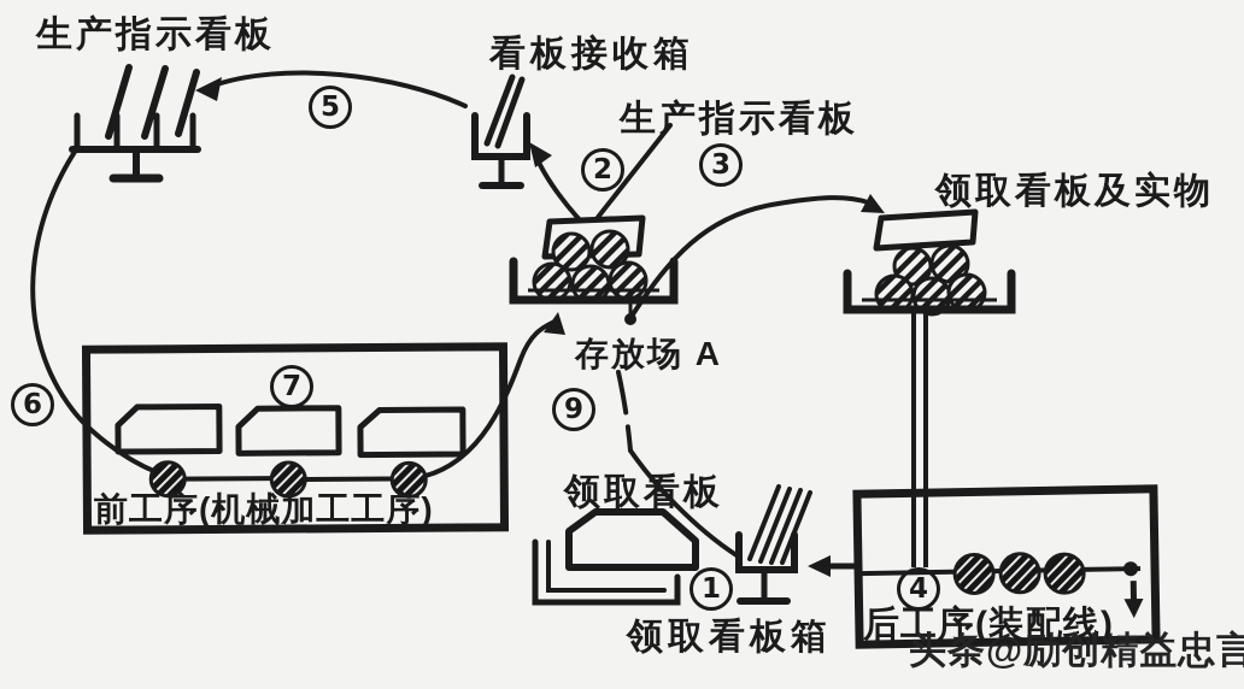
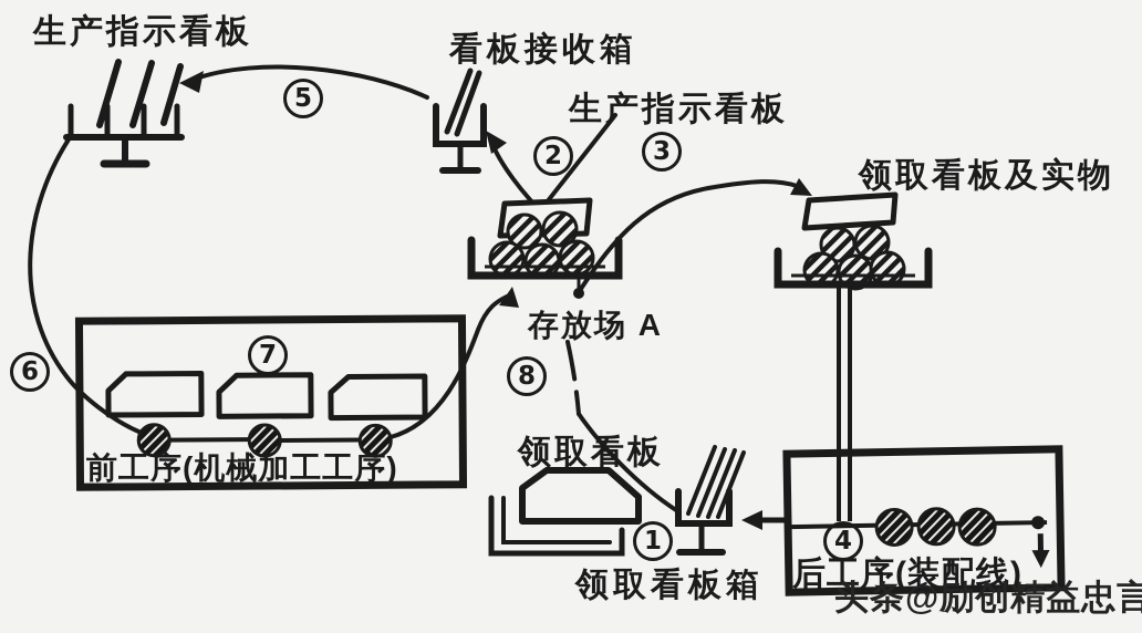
  生产指示看板
  看板接收箱
  生产指示看板
  存放场 A
  领取看板及实物
  领取看板
  领取看板箱
  前工序(机械加工工序)
  后工序(装配线)
  1
  2
  3
  4
  5
  6
  7
- 9
+ 8
  头条@励创精益忠言
